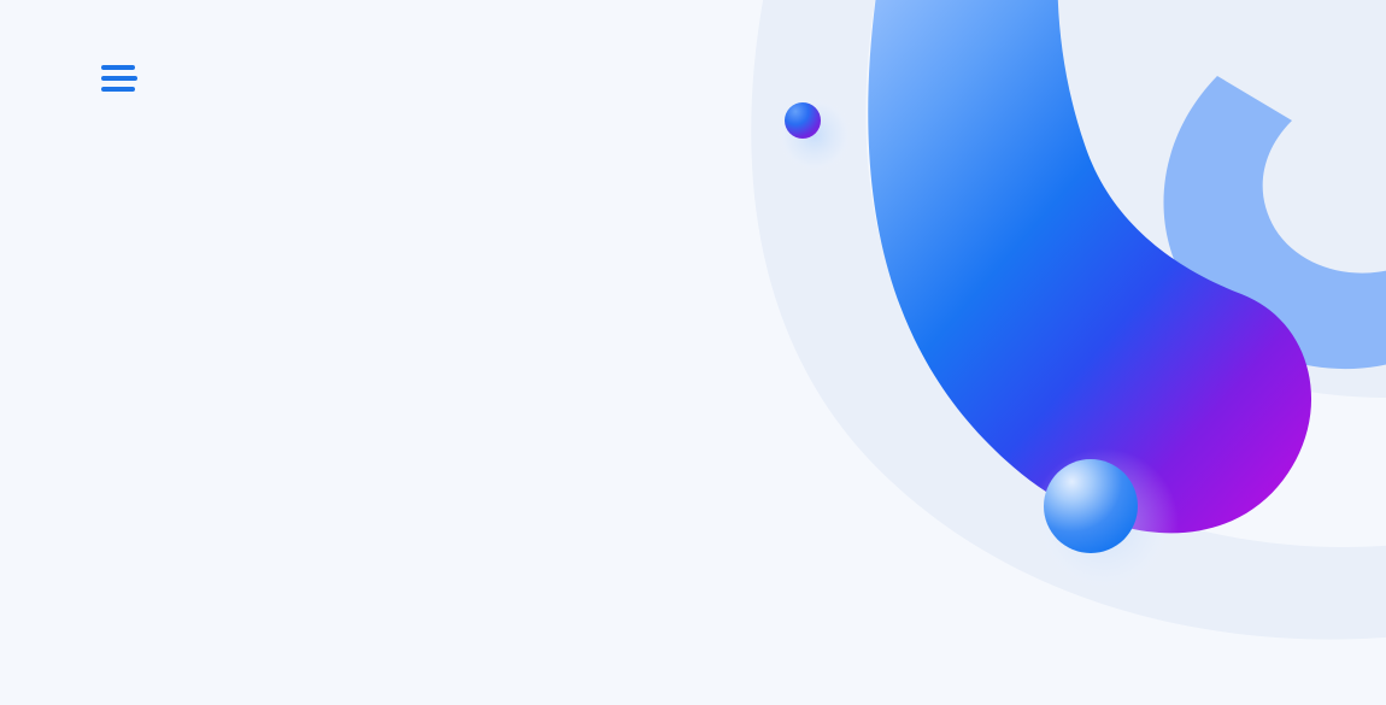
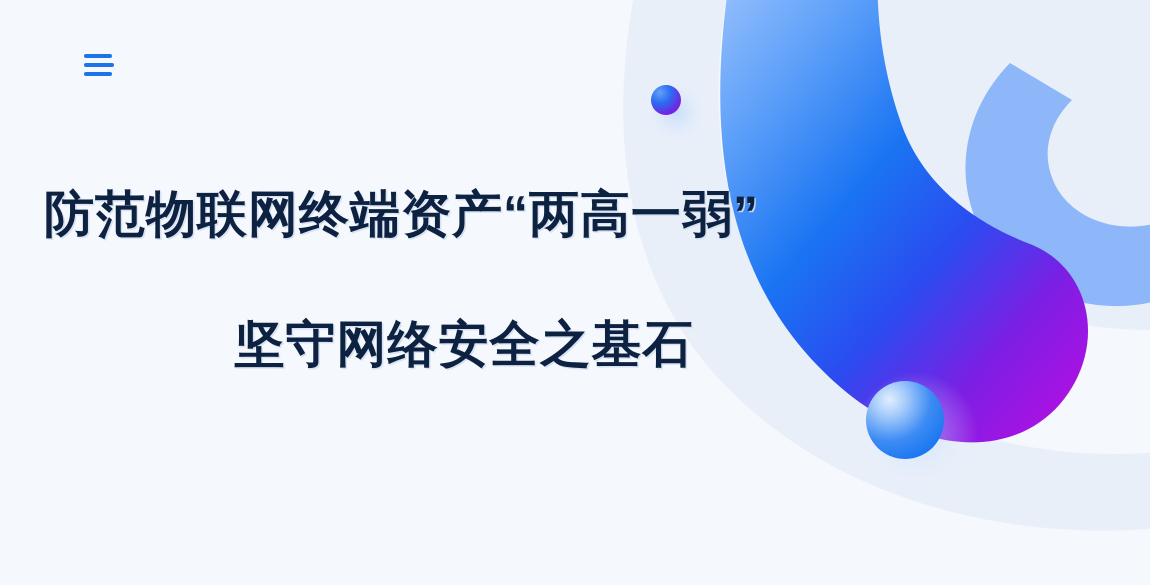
+ 防范物联网终端资产“两高一弱”
+ 坚守网络安全之基石
